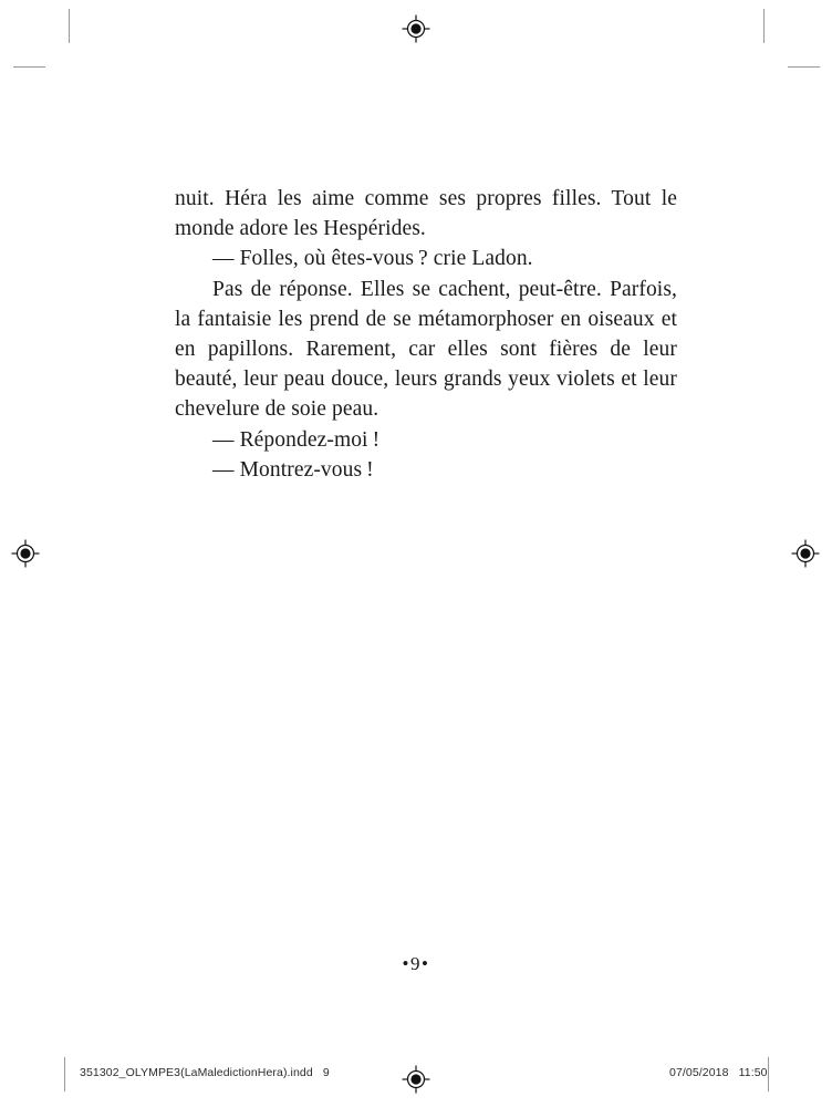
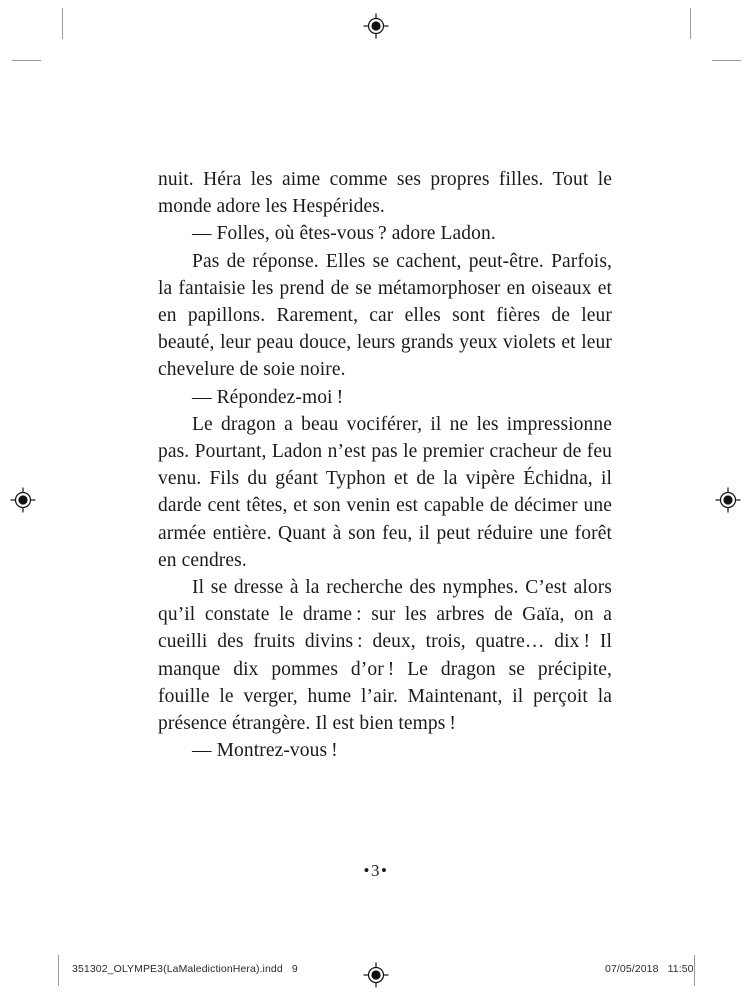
  nuit. Héra les aime comme ses propres filles. Tout le monde adore les Hespérides.
- — Folles, où êtes-vous ? crie Ladon.
+ — Folles, où êtes-vous ? adore Ladon.
- Pas de réponse. Elles se cachent, peut-être. Parfois, la fantaisie les prend de se métamorphoser en oiseaux et en papillons. Rarement, car elles sont fières de leur beauté, leur peau douce, leurs grands yeux violets et leur chevelure de soie peau.
+ Pas de réponse. Elles se cachent, peut-être. Parfois, la fantaisie les prend de se métamorphoser en oiseaux et en papillons. Rarement, car elles sont fières de leur beauté, leur peau douce, leurs grands yeux violets et leur chevelure de soie noire.
  — Répondez-moi !
+ Le dragon a beau vociférer, il ne les impressionne pas. Pourtant, Ladon n’est pas le premier cracheur de feu venu. Fils du géant Typhon et de la vipère Échidna, il darde cent têtes, et son venin est capable de décimer une armée entière. Quant à son feu, il peut réduire une forêt en cendres.
+ Il se dresse à la recherche des nymphes. C’est alors qu’il constate le drame : sur les arbres de Gaïa, on a cueilli des fruits divins : deux, trois, quatre… dix ! Il manque dix pommes d’or ! Le dragon se précipite, fouille le verger, hume l’air. Maintenant, il perçoit la présence étrangère. Il est bien temps !
  — Montrez-vous !
- •9•
+ •3•
  351302_OLYMPE3(LaMaledictionHera).indd 9
  07/05/2018 11:50
